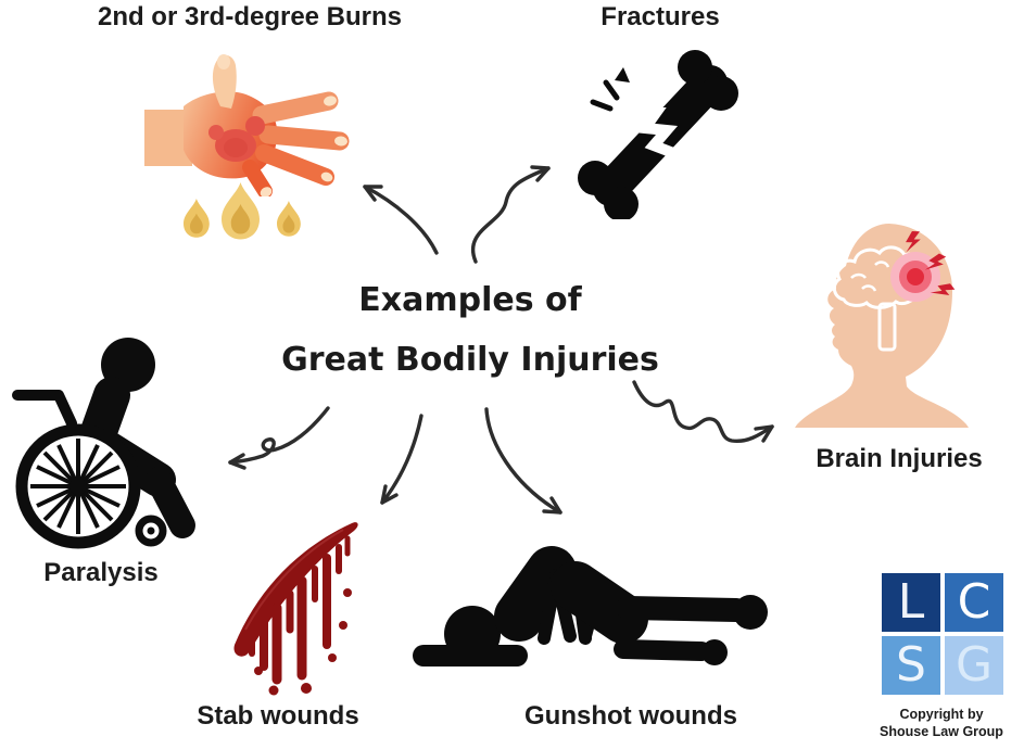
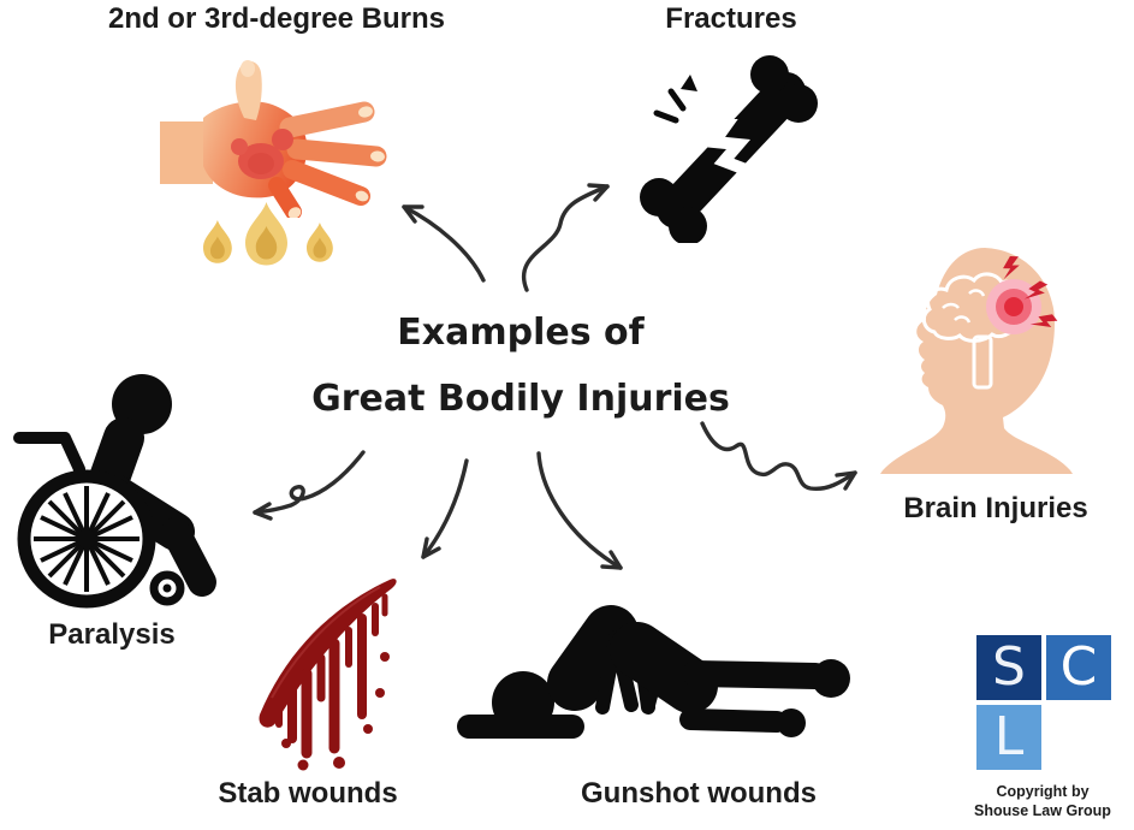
  2nd or 3rd-degree Burns
  Fractures
  Brain Injuries
  Paralysis
  Stab wounds
  Gunshot wounds
  Examples of
  Great Bodily Injuries
- L
+ S
  C
- S
+ L
- G
  Copyright by
  Shouse Law Group
